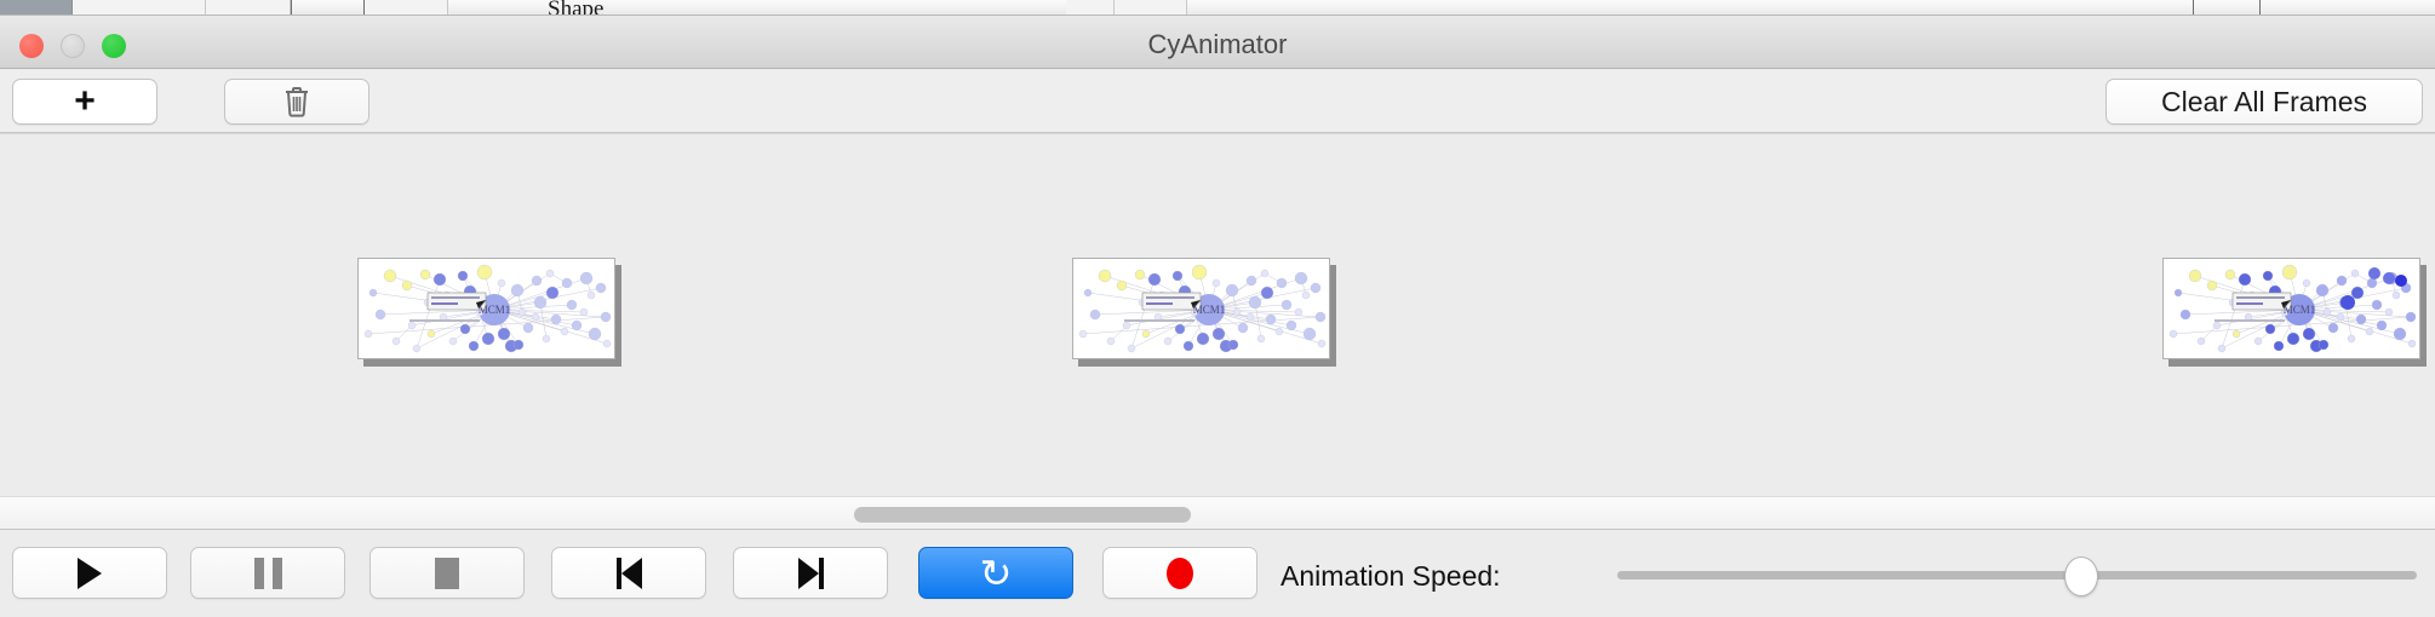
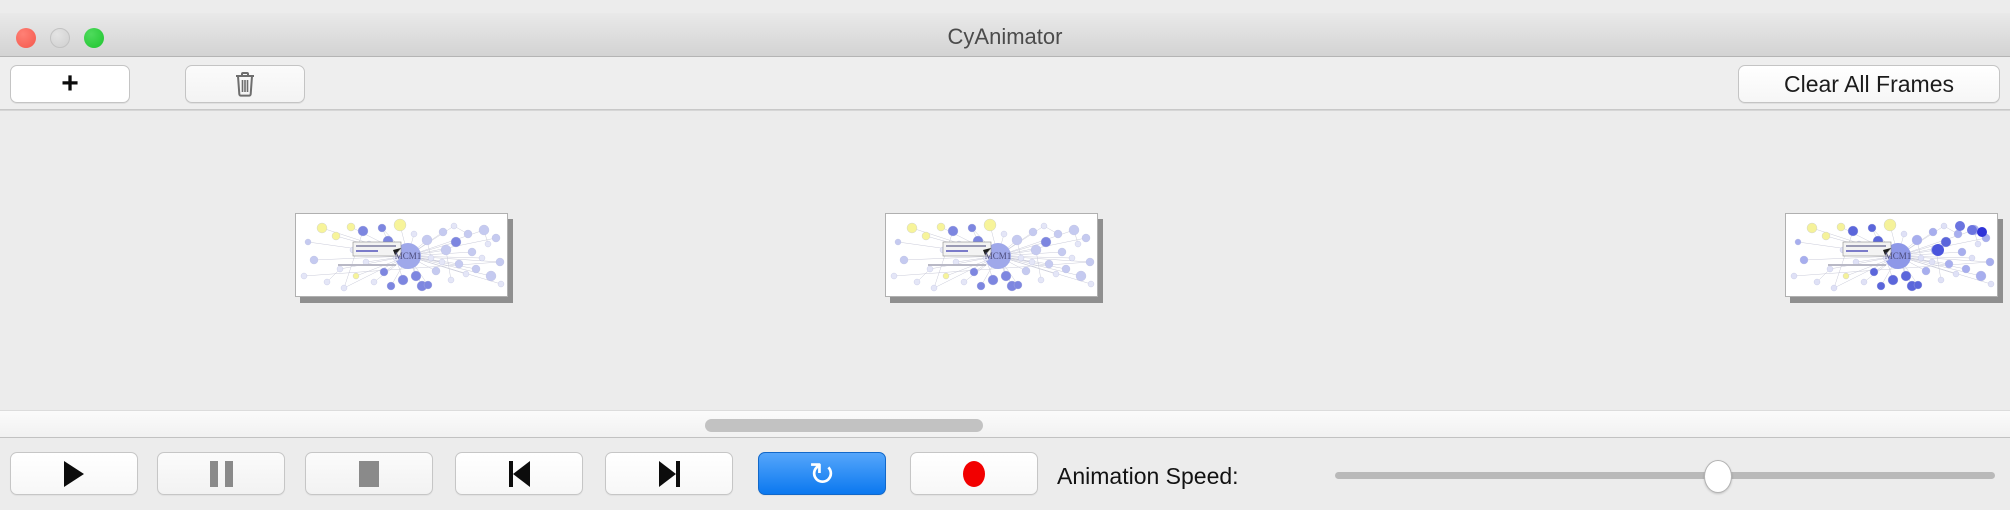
- Shape
  CyAnimator
  +
  Clear All Frames
  MCM1
  MCM1
  MCM1
  ↻
  Animation Speed:
